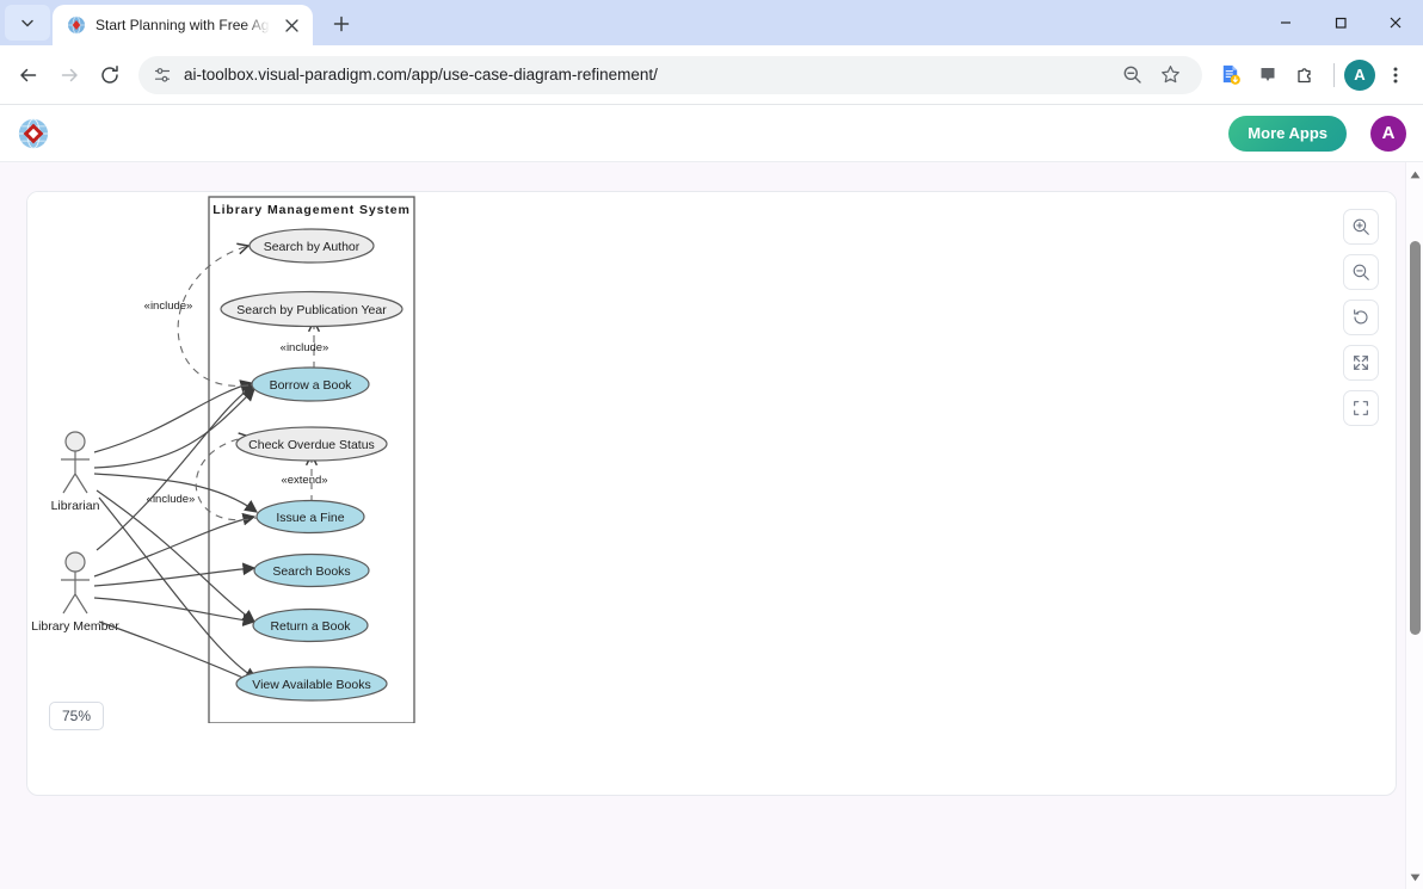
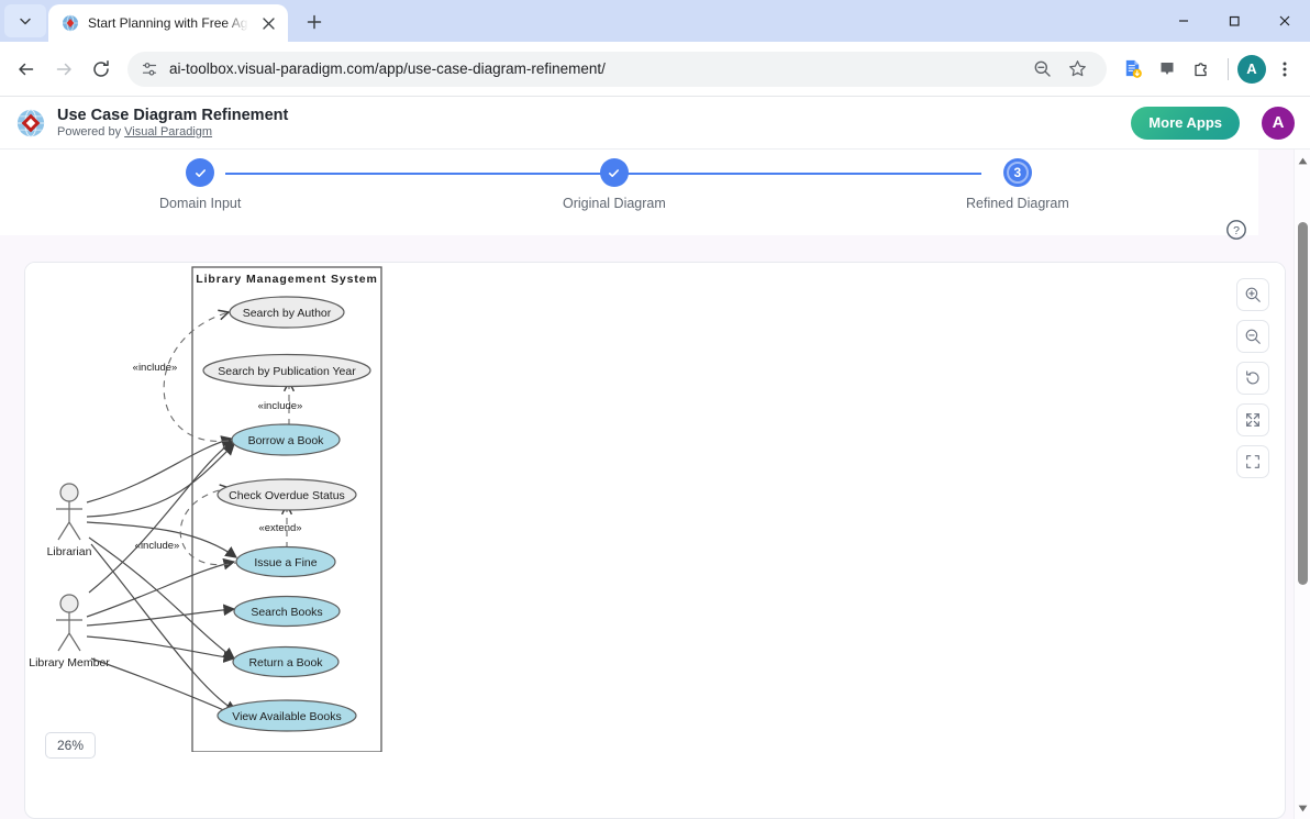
  Start Planning with Free Ag
  ai-toolbox.visual-paradigm.com/app/use-case-diagram-refinement/
  A
+ Use Case Diagram Refinement
+ Powered by Visual Paradigm
  More Apps
  A
+ Domain Input
+ Original Diagram
+ 3
+ Refined Diagram
+ ?
  Library Management System
  Librarian
  Library Membr
  «include»
  «include»
  «extend»
  «include»
  Search by Author
  Search by Publication Year
  Borrow a Book
  Check Overdue Status
  Issue a Fine
  Search Books
  Return a Book
  View Available Books
- 75%
+ 26%
